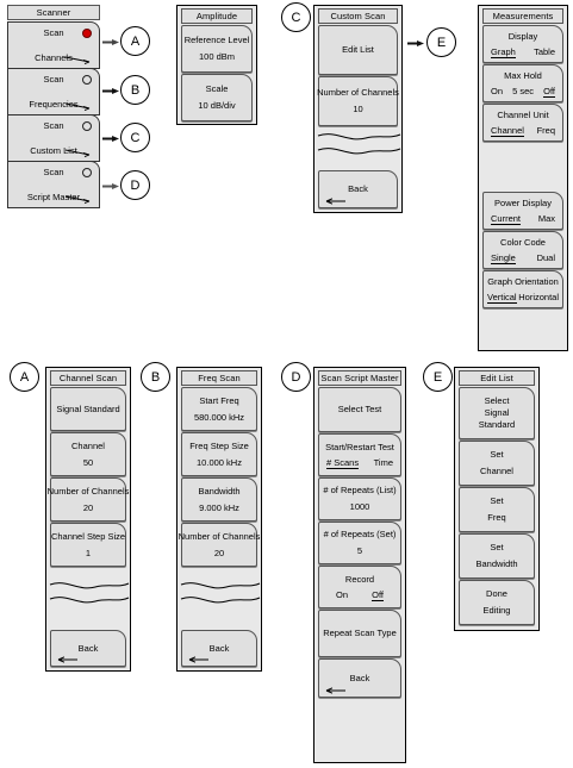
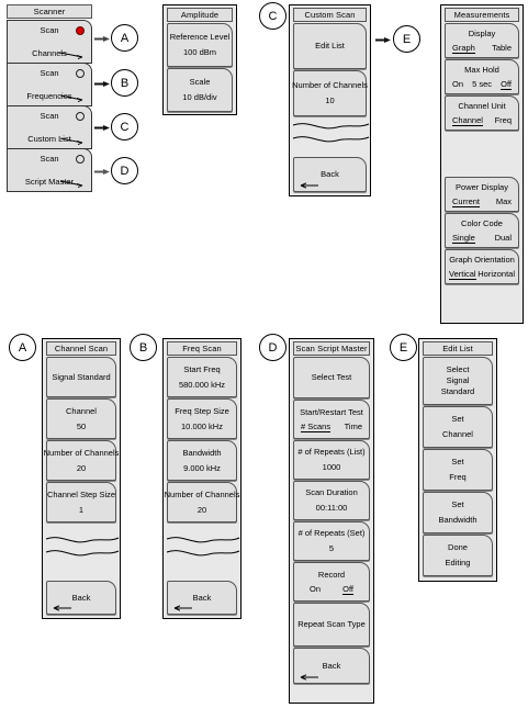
  Scanner
  Scan
  Channe
  Scan
  Frequences
  Scan
  Custom Lst
  Scan
  Script Maer
  A
  B
  C
  D
  Amplitude
  Reference Level
  100 dBm
  Scale
  10 dB/div
  C
  Custom Scan
  Edit List
  Number of Channels
  10
  Back
  E
  Measurements
  Display
  Graph
  Table
  Max Hold
  On
  5 sec
  Off
  Channel Unit
  Channel
  Freq
  Power Display
  Current
  Max
  Color Code
  Single
  Dual
  Graph Orientation
  Vertical
  Horizontal
  A
  Channel Scan
  Signal Standard
  Channel
  50
  Number of Channels
  20
  Channel Step Size
  1
  Back
  B
  Freq Scan
  Start Freq
  580.000 kHz
  Freq Step Size
  10.000 kHz
  Bandwidth
  9.000 kHz
  Number of Channels
  20
  Back
  D
  Scan Script Master
  Select Test
  Start/Restart Test
  # Scans
  Time
  # of Repeats (List)
  1000
+ Scan Duration
+ 00:11:00
  # of Repeats (Set)
  5
  Record
  On
  Off
  Repeat Scan Type
  Back
  E
  Edit List
  Select
  Signal
  Standard
  Set
  Channel
  Set
  Freq
  Set
  Bandwidth
  Done
  Editing
